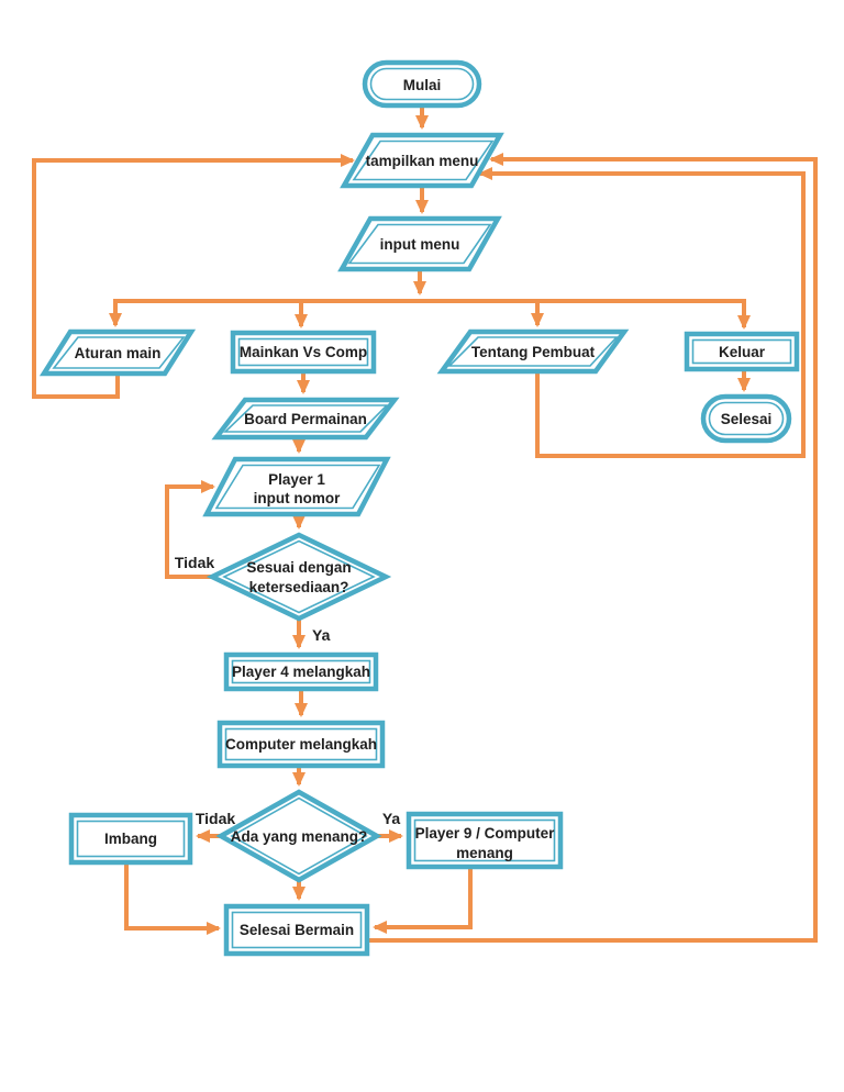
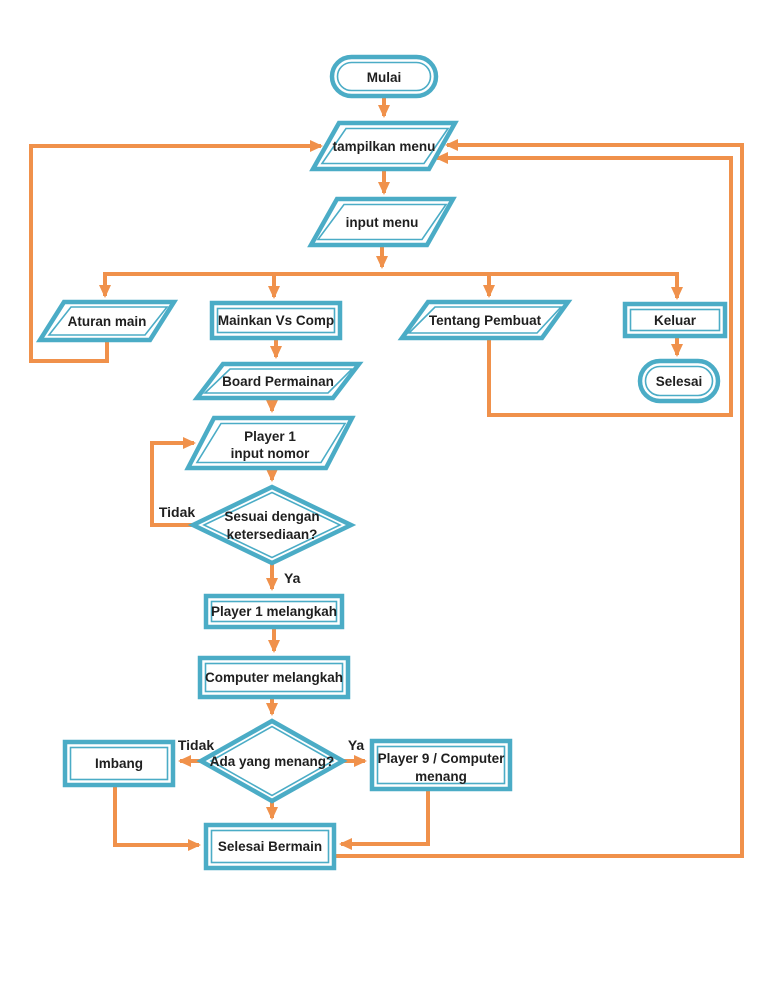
  Mulai
  tampilkan menu
  input menu
  Aturan main
  Mainkan Vs Comp
  Tentang Pembuat
  Keluar
  Selesai
  Board Permainan
  Player 1
  input nomor
  Sesuai dengan
  ketersediaan?
- Player 4 melangkah
+ Player 1 melangkah
  Computer melangkah
  Ada yang menang?
  Imbang
  Player 9 / Computer
  menang
  Selesai Bermain
  Ya
  Tidak
  Tidak
  Ya
